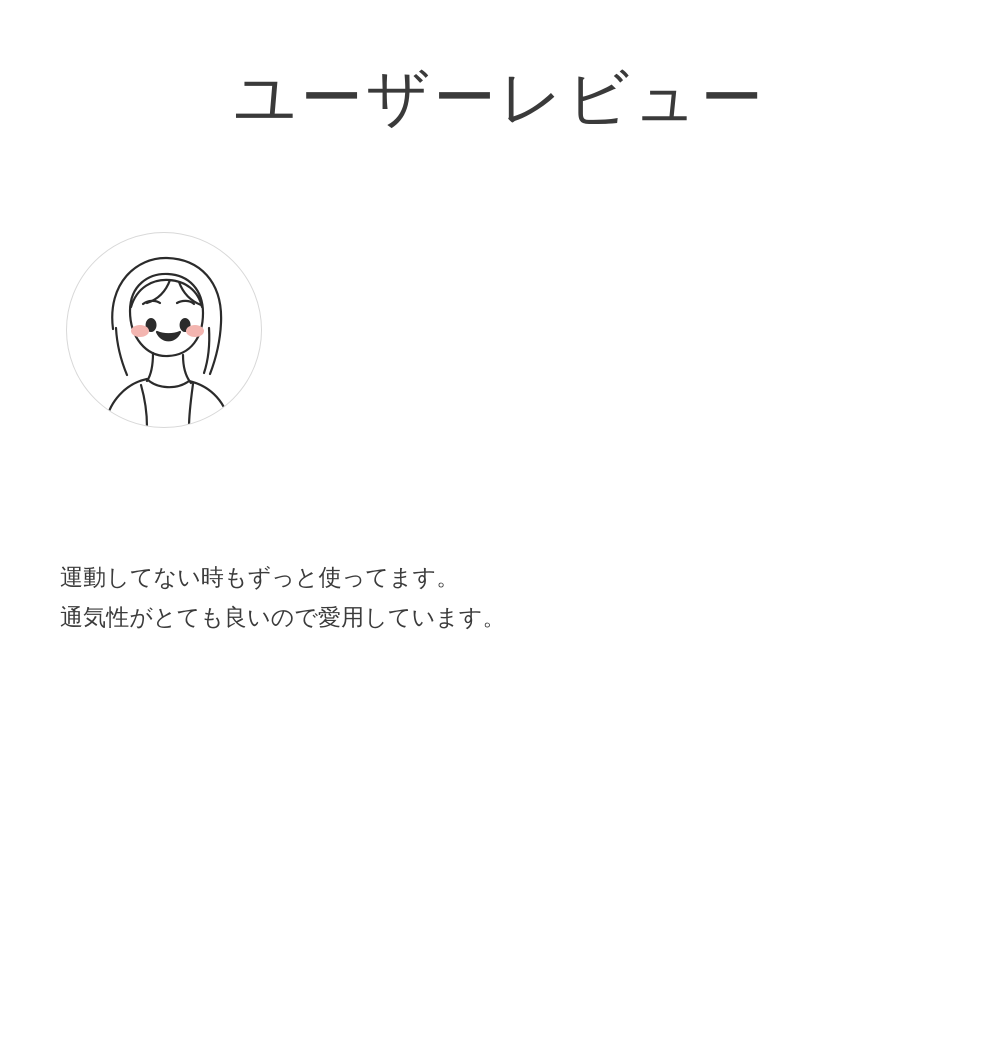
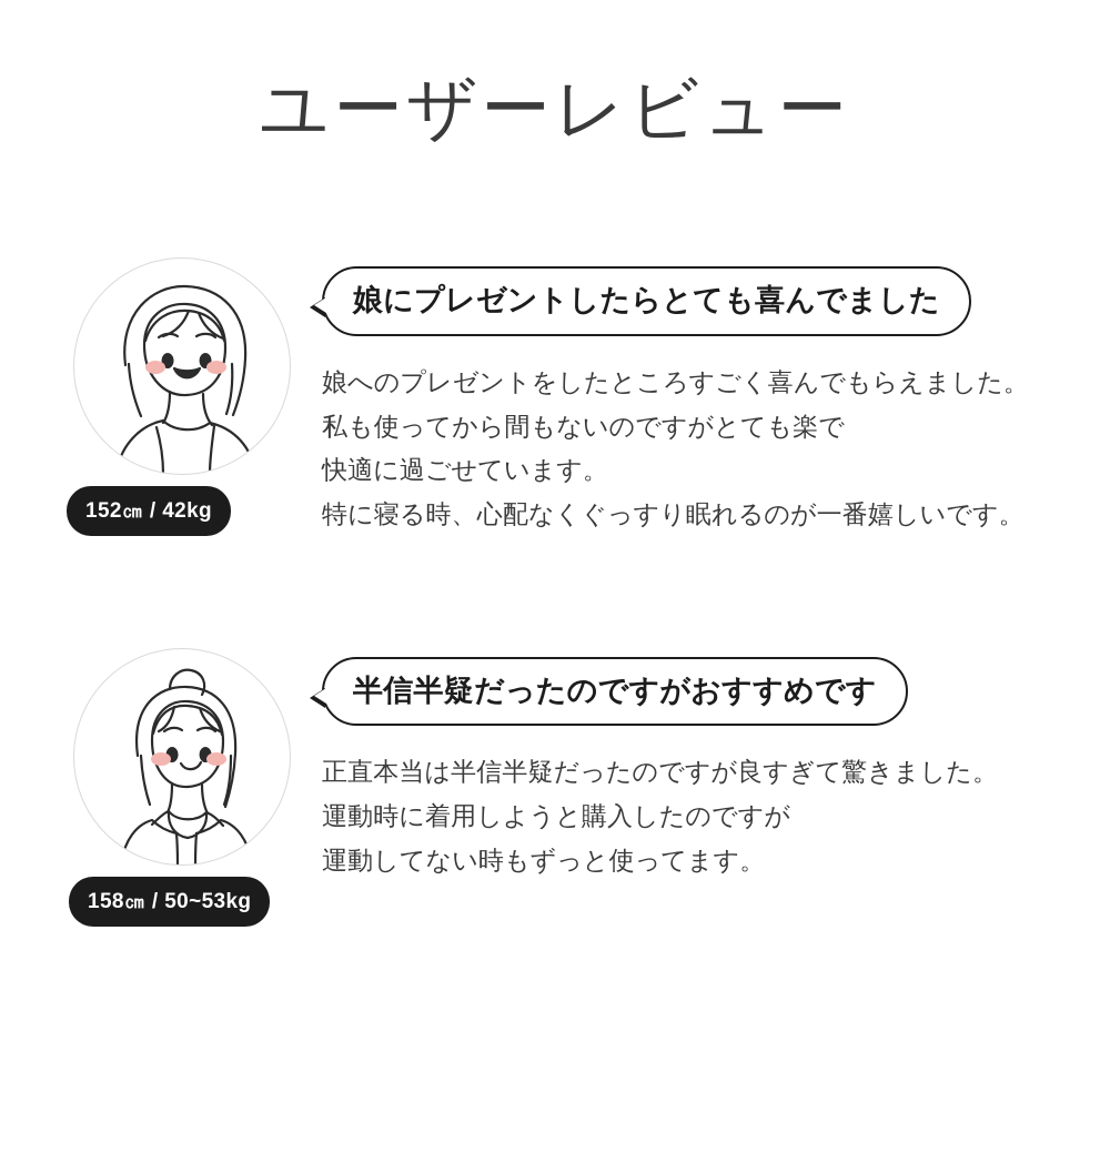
  ユーザーレビュー
+ 152㎝ / 42kg
+ 娘にプレゼントしたらとても喜んでました
+ 娘へのプレゼントをしたところすごく喜んでもらえました。
+ 私も使ってから間もないのですがとても楽で
+ 快適に過ごせています。
+ 特に寝る時、心配なくぐっすり眠れるのが一番嬉しいです。
+ 158㎝ / 50~53kg
+ 半信半疑だったのですがおすすめです
+ 正直本当は半信半疑だったのですが良すぎて驚きました。
+ 運動時に着用しようと購入したのですが
  運動してない時もずっと使ってます。
- 通気性がとても良いので愛用しています。
